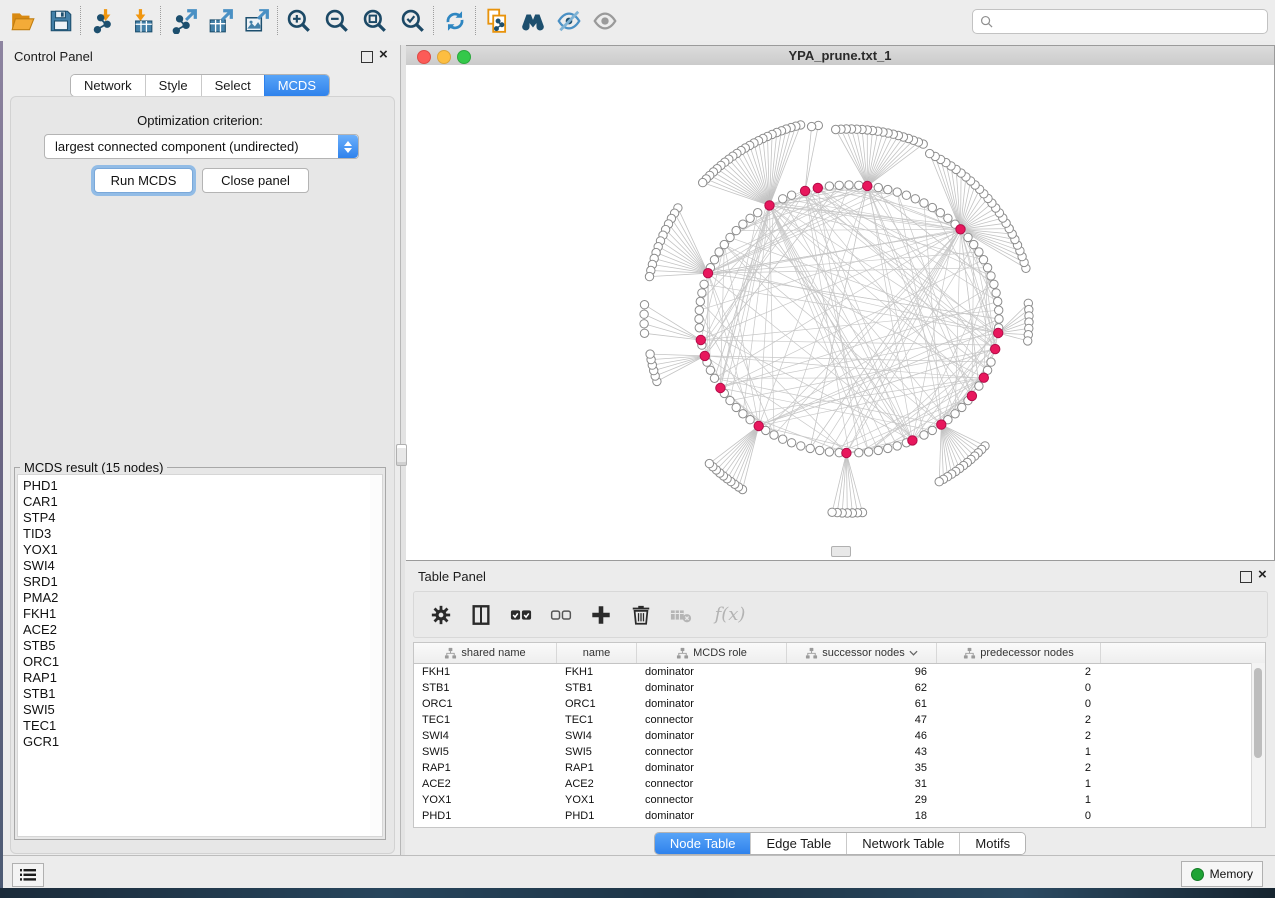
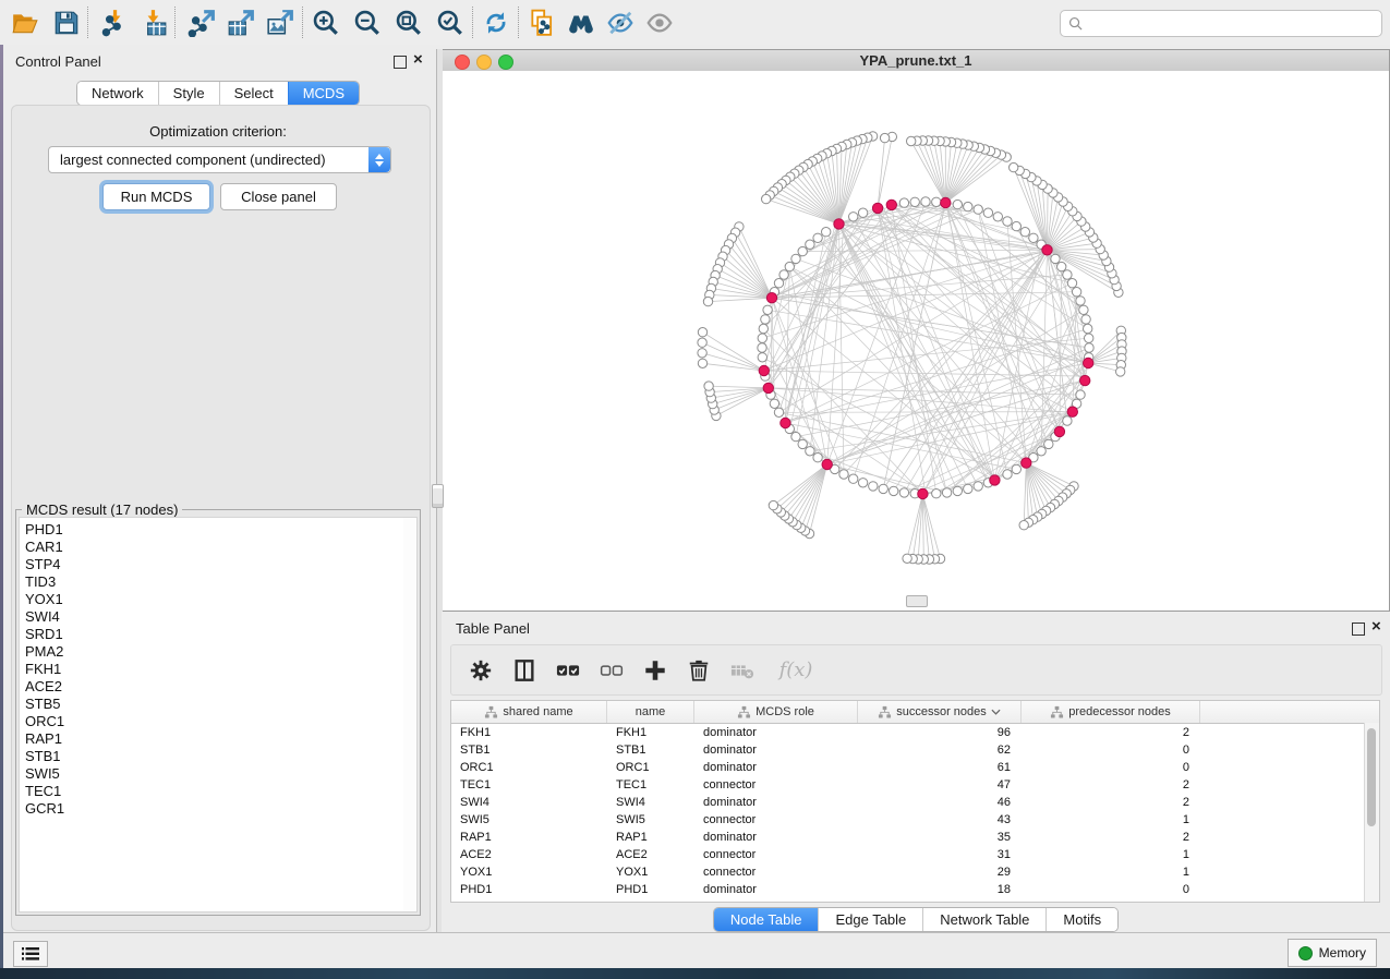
  Control Panel
  ×
  Network
  Style
  Select
  MCDS
  Optimization criterion:
  largest connected component (undirected)
  Run MCDS
  Close panel
- MCDS result (15 nodes)
+ MCDS result (17 nodes)
  PHD1
  CAR1
  STP4
  TID3
  YOX1
  SWI4
  SRD1
  PMA2
  FKH1
  ACE2
  STB5
  ORC1
  RAP1
  STB1
  SWI5
  TEC1
  GCR1
  YPA_prune.txt_1
  Table Panel
  ×
  f(x)
  shared name
  name
  MCDS role
  successor nodes
  predecessor nodes
  FKH1
  FKH1
  dominator
  96
  2
  STB1
  STB1
  dominator
  62
  0
  ORC1
  ORC1
  dominator
  61
  0
  TEC1
  TEC1
  connector
  47
  2
  SWI4
  SWI4
  dominator
  46
  2
  SWI5
  SWI5
  connector
  43
  1
  RAP1
  RAP1
  dominator
  35
  2
  ACE2
  ACE2
  connector
  31
  1
  YOX1
  YOX1
  connector
  29
  1
  PHD1
  PHD1
  dominator
  18
  0
  Node Table
  Edge Table
  Network Table
  Motifs
  Memory
